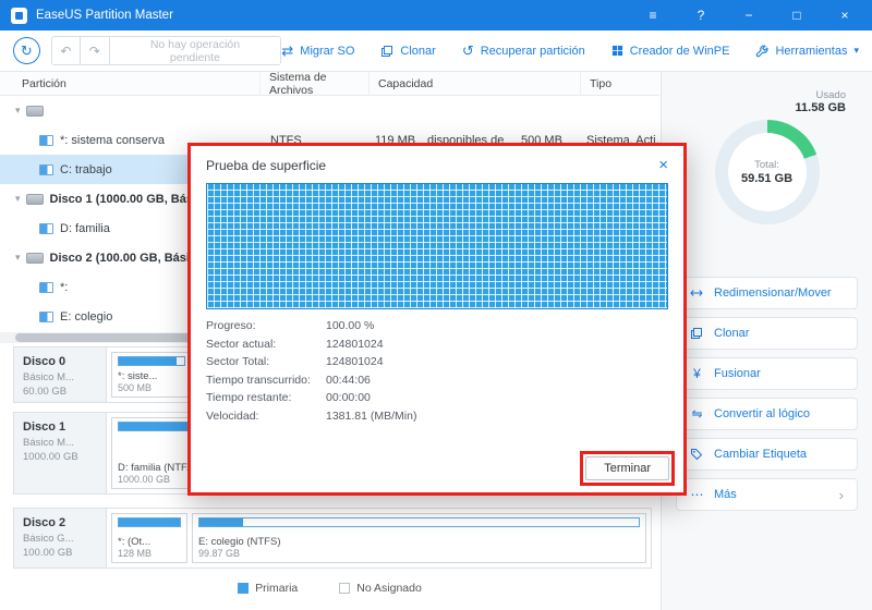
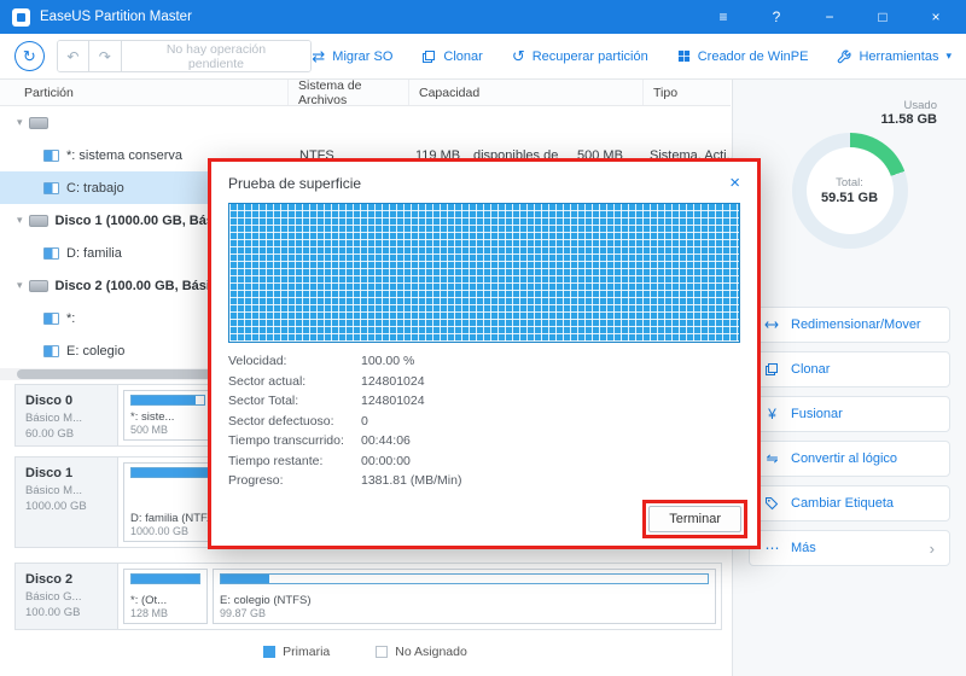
  EaseUS Partition Master
  ≡
  ?
  −
  □
  ×
  ↻
  ↶
  ↷
  No hay operación pendiente
  ⇄
  Migrar SO
  Clonar
  ↺
  Recuperar partición
  Creador de WinPE
  Herramientas
  ▾
  Partición
  Sistema de Archivos
  Capacidad
  Tipo
  ▾
  *: sistema conserva
  NTFS
  119 MB
  disponibles de
  500 MB
  Sistema, Acti.
  C: trabajo
  ▾
  D: familia
  ▾
  Disco 2 (100.00 GB, Bás
  *:
  E: colegio
  Disco 0
  Básico M...
  60.00 GB
  *: siste...
  500 MB
  Disco 1
  Básico M...
  1000.00 GB
  D: familia (NTF
  1000.00 GB
  Disco 2
  Básico G...
  100.00 GB
  *: (Ot...
  128 MB
  E: colegio (NTFS)
  99.87 GB
  Primaria
  No Asignado
  Usado
  11.58 GB
  Total:
  59.51 GB
  Redimensionar/Mover
  Clonar
  ¥
  Fusionar
  ⇋
  Convertir al lógico
  Cambiar Etiqueta
  ⋯
  Más
  ›
  Prueba de superficie
  ×
- Progreso:
+ Velocidad:
  100.00 %
  Sector actual:
  124801024
  Sector Total:
  124801024
+ Sector defectuoso:
+ 0
  Tiempo transcurrido:
  00:44:06
  Tiempo restante:
  00:00:00
- Velocidad:
+ Progreso:
  1381.81 (MB/Min)
  Terminar
